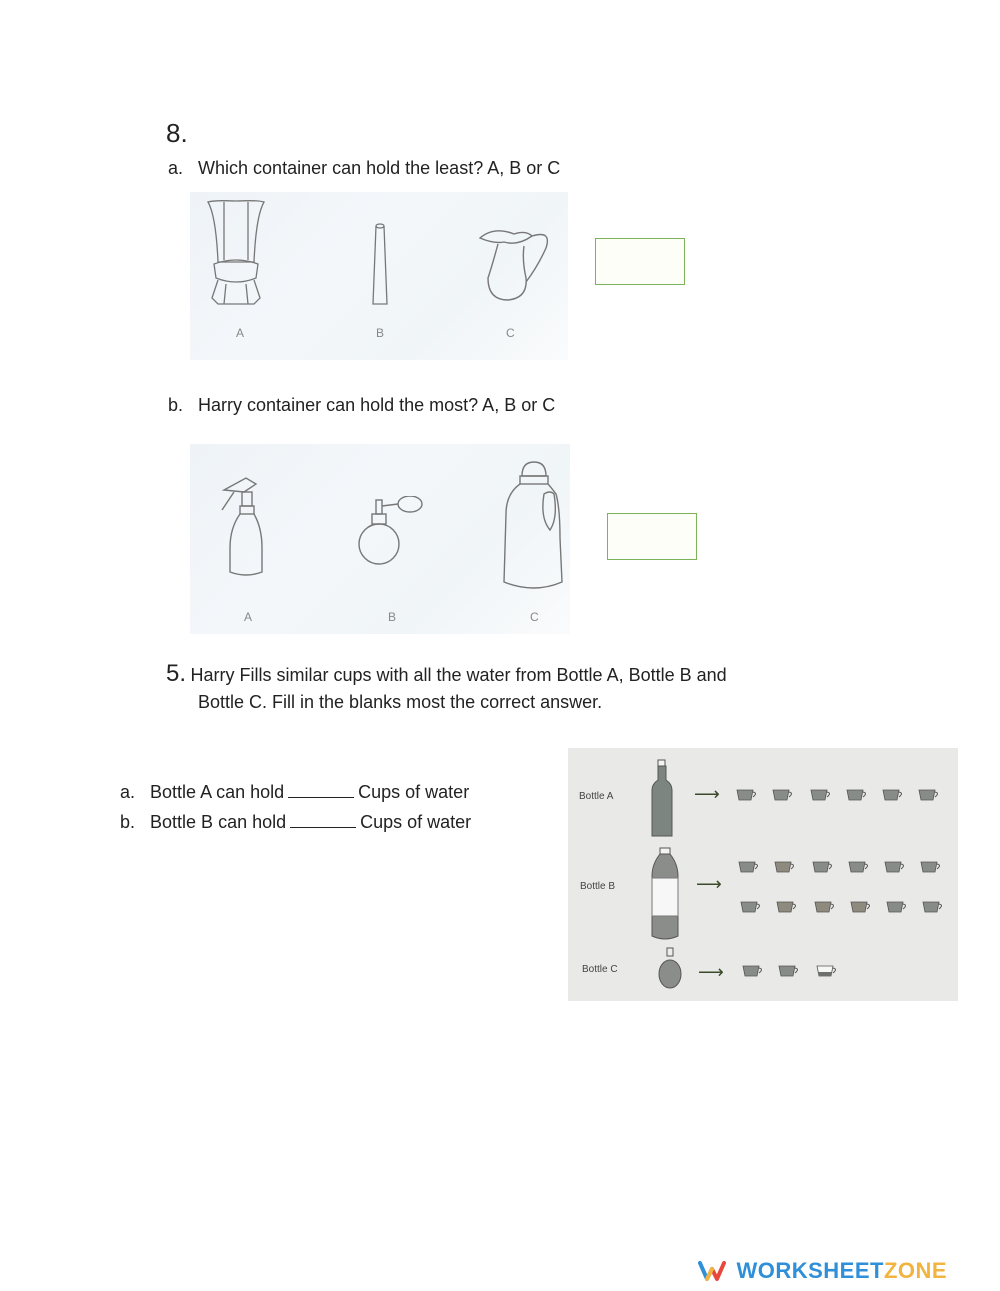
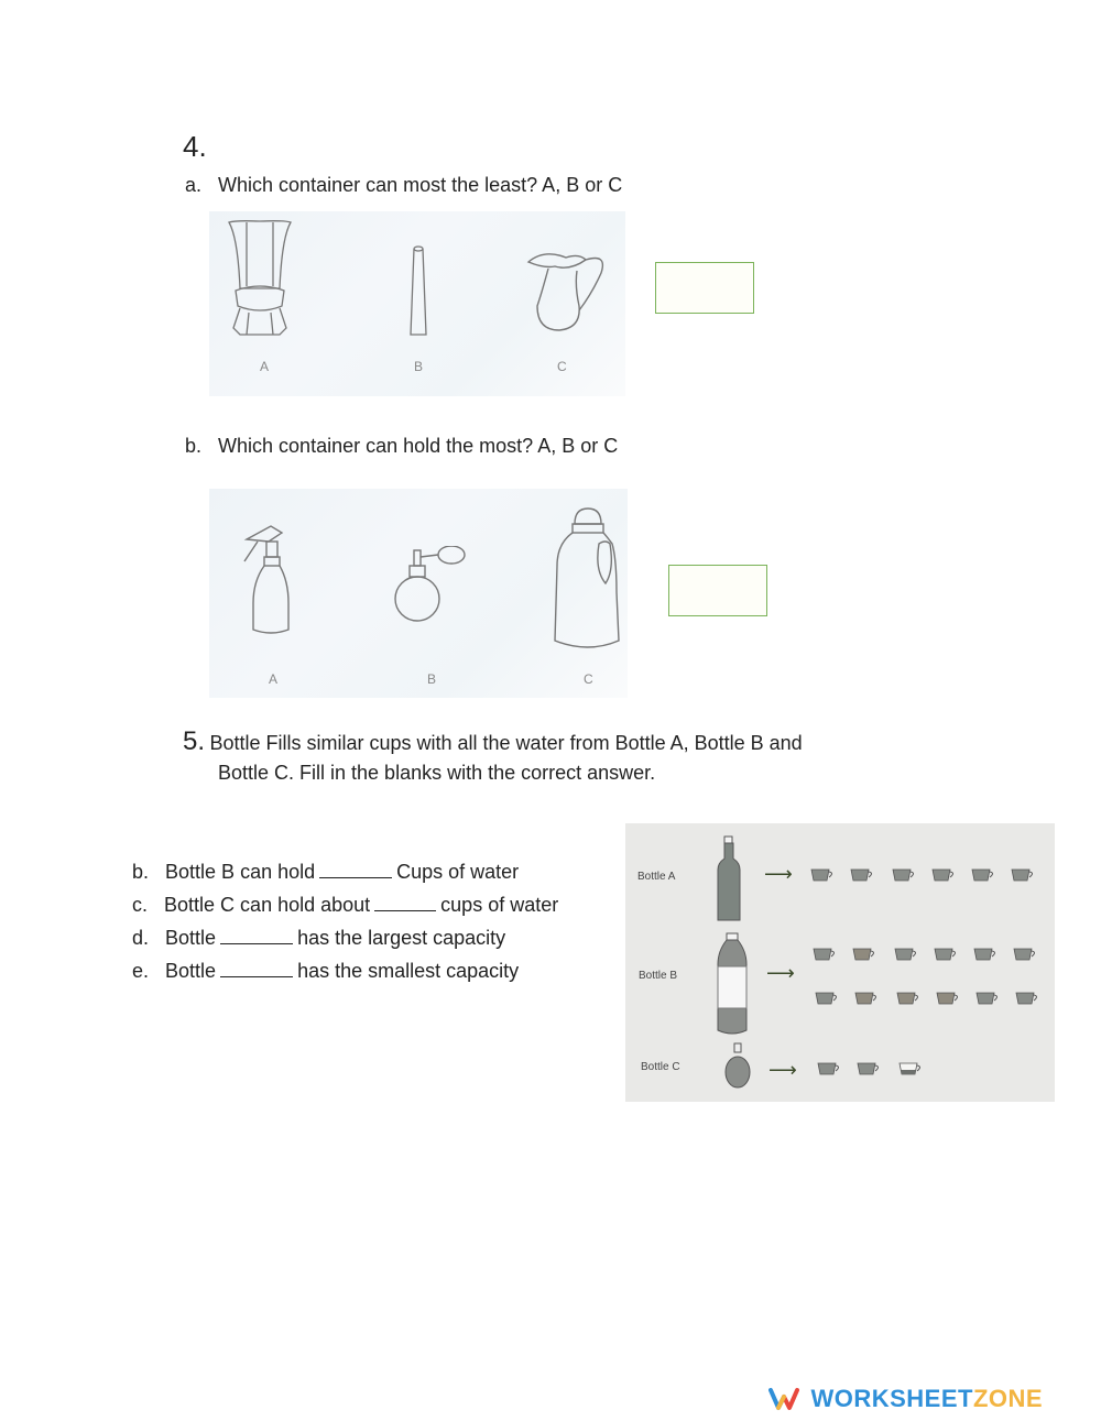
- 8.
+ 4.
- a. Which container can hold the least? A, B or C
+ a. Which container can most the least? A, B or C
  A
  B
  C
- b. Harry container can hold the most? A, B or C
+ b. Which container can hold the most? A, B or C
  A
  B
  C
- 5. Harry Fills similar cups with all the water from Bottle A, Bottle B and
+ 5. Bottle Fills similar cups with all the water from Bottle A, Bottle B and
- Bottle C. Fill in the blanks most the correct answer.
+ Bottle C. Fill in the blanks with the correct answer.
- a. Bottle A can hold Cups of water
  b. Bottle B can hold Cups of water
+ c. Bottle C can hold about cups of water
+ d. Bottle has the largest capacity
+ e. Bottle has the smallest capacity
  Bottle A
  ⟶
  Bottle B
  ⟶
  Bottle C
  ⟶
  WORKSHEETZONE
